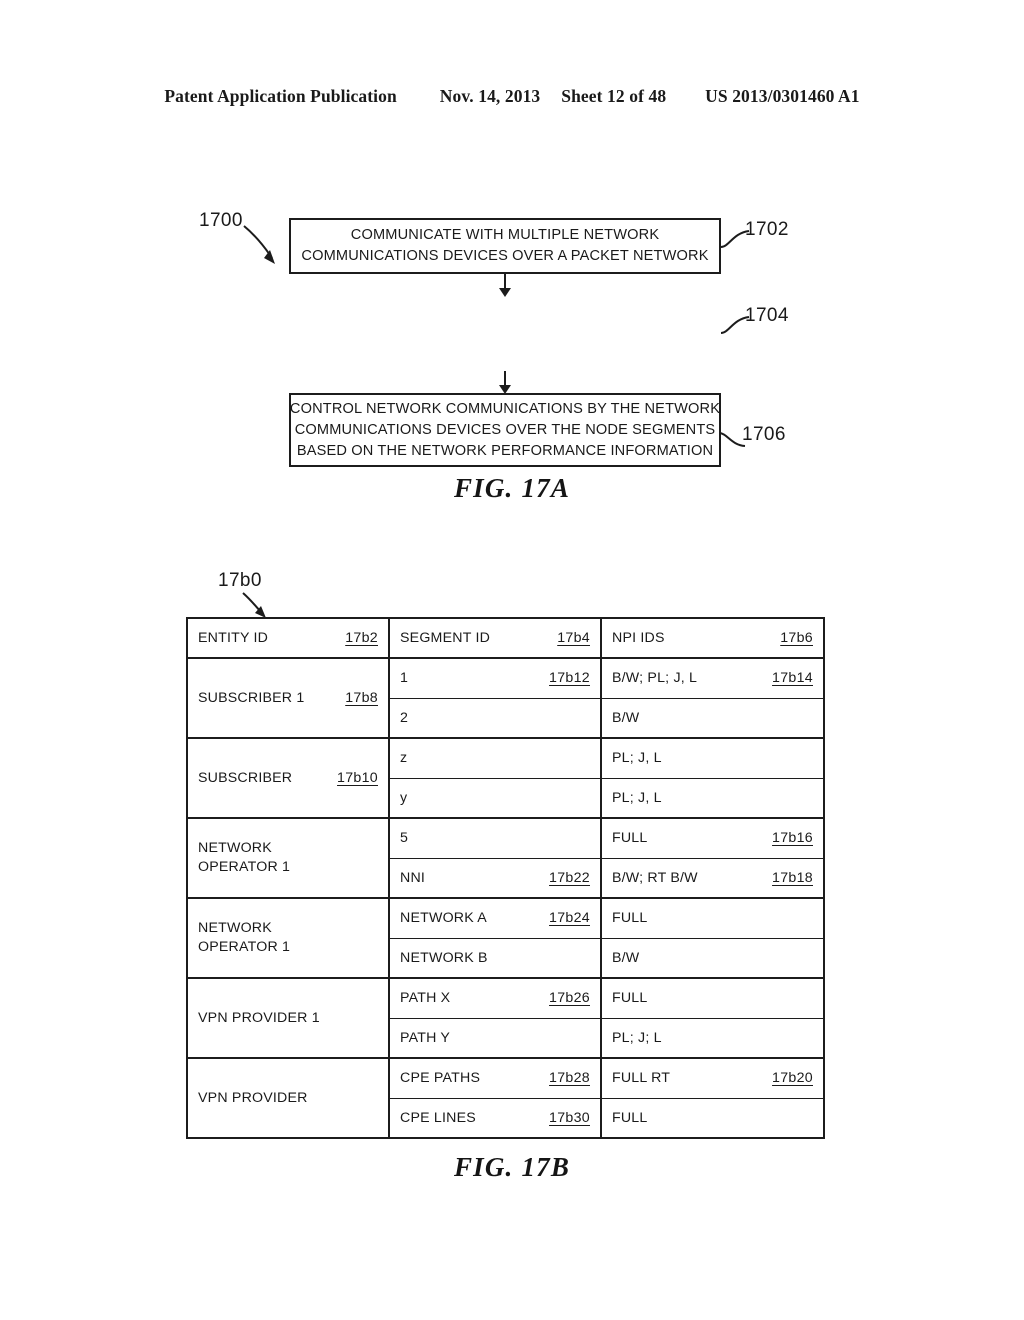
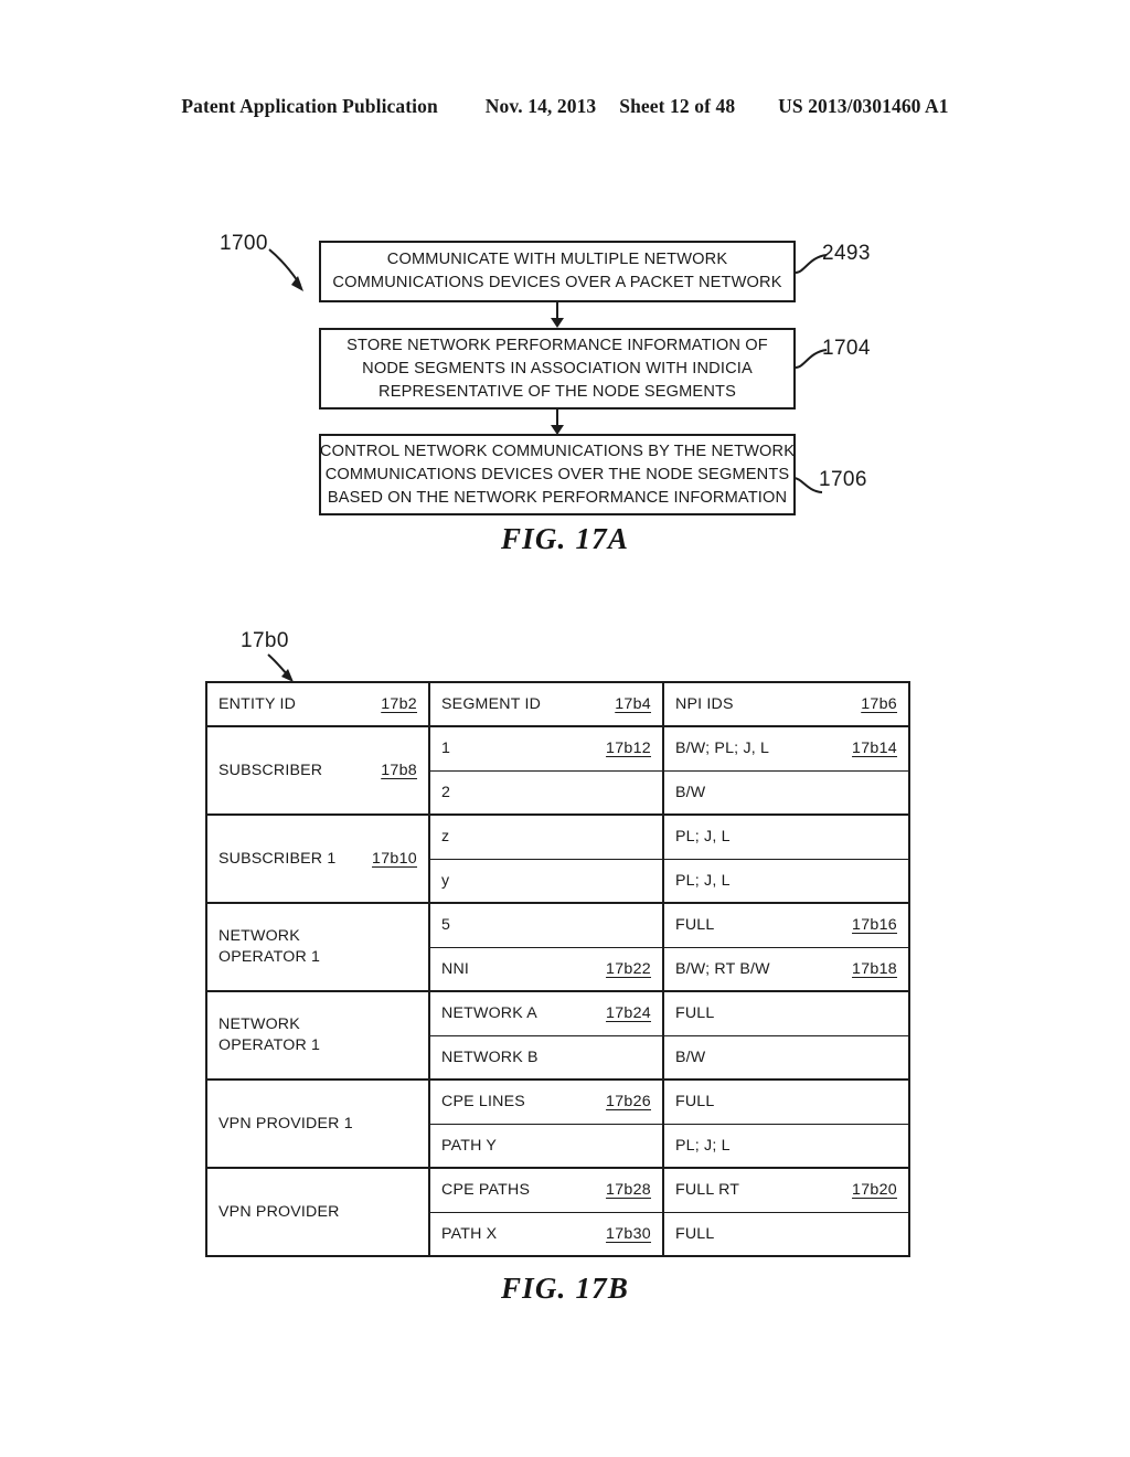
  Patent Application Publication Nov. 14, 2013 Sheet 12 of 48 US 2013/0301460 A1
  1700
  COMMUNICATE WITH MULTIPLE NETWORK
  COMMUNICATIONS DEVICES OVER A PACKET NETWORK
- 1702
+ 2493
+ STORE NETWORK PERFORMANCE INFORMATION OF
+ NODE SEGMENTS IN ASSOCIATION WITH INDICIA
+ REPRESENTATIVE OF THE NODE SEGMENTS
  1704
  CONTROL NETWORK COMMUNICATIONS BY THE NETWORK
  COMMUNICATIONS DEVICES OVER THE NODE SEGMENTS
  BASED ON THE NETWORK PERFORMANCE INFORMATION
  1706
  FIG. 17A
  17b0
  ENTITY ID 17b2	SEGMENT ID 17b4	NPI IDS 17b6
- SUBSCRIBER 1 17b8	1 17b12	B/W; PL; J, L 17b14
+ SUBSCRIBER 17b8	1 17b12	B/W; PL; J, L 17b14
  2	B/W
- SUBSCRIBER 17b10	z	PL; J, L
+ SUBSCRIBER 1 17b10	z	PL; J, L
  y	PL; J, L
  NETWORKOPERATOR 1	5	FULL 17b16
  NNI 17b22	B/W; RT B/W 17b18
  NETWORKOPERATOR 1	NETWORK A 17b24	FULL
  NETWORK B	B/W
- VPN PROVIDER 1	PATH X 17b26	FULL
+ VPN PROVIDER 1	CPE LINES 17b26	FULL
  PATH Y	PL; J; L
  VPN PROVIDER	CPE PATHS 17b28	FULL RT 17b20
- CPE LINES 17b30	FULL
+ PATH X 17b30	FULL
  FIG. 17B
